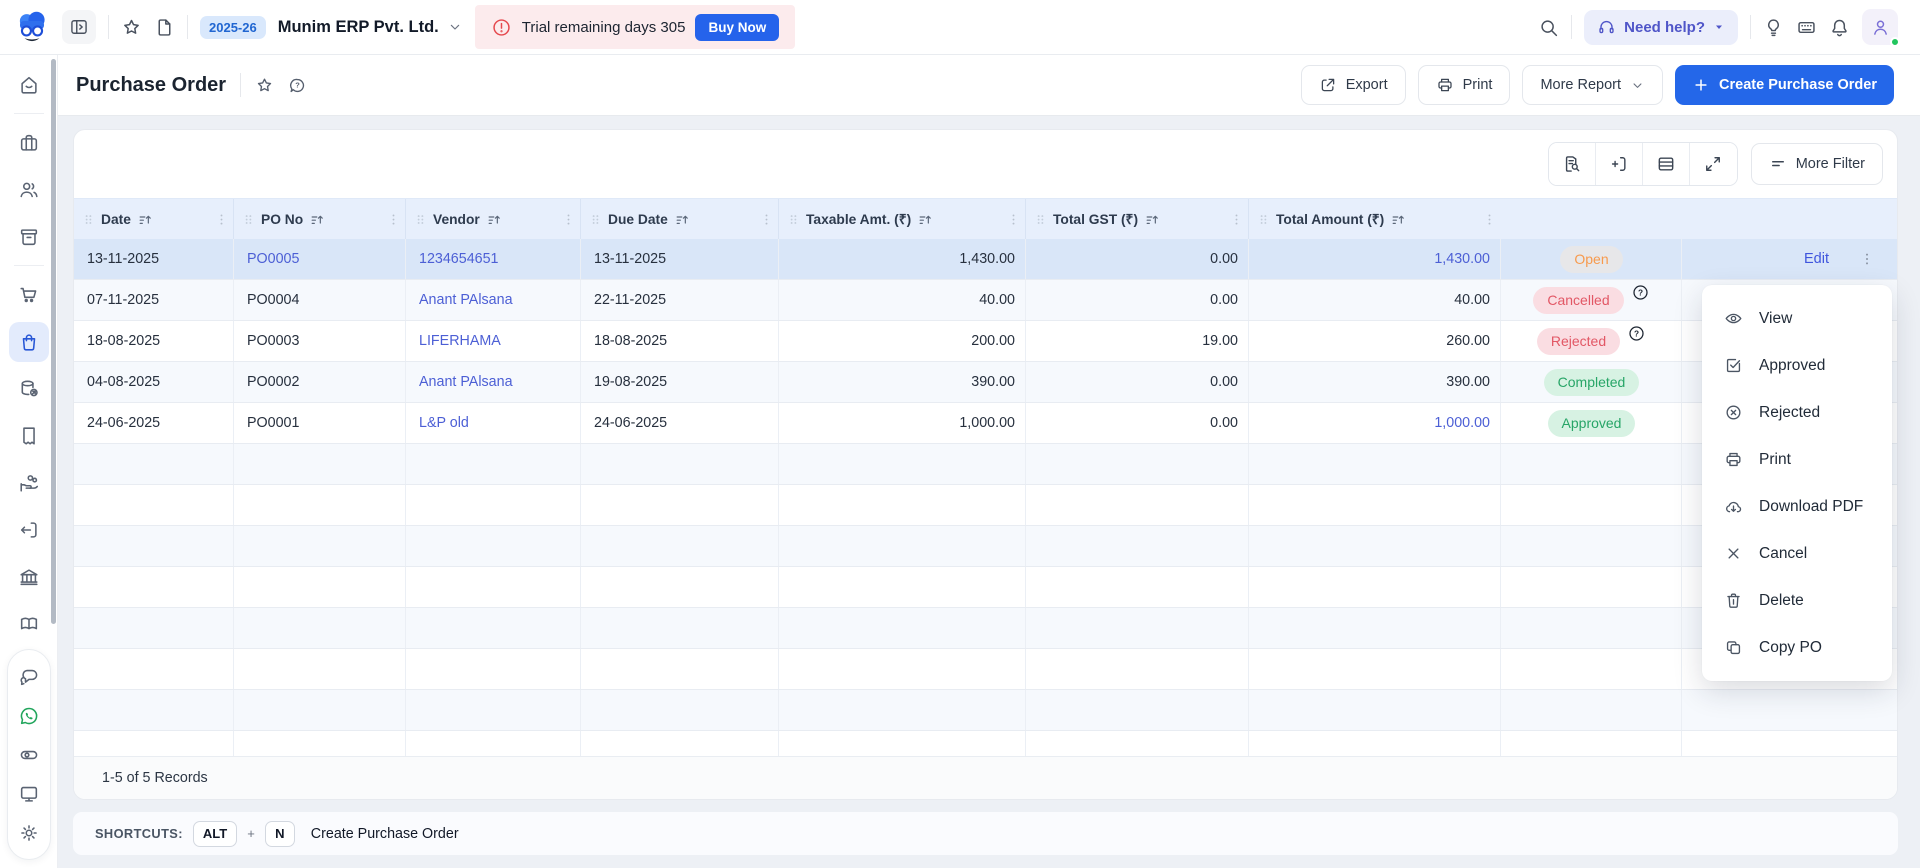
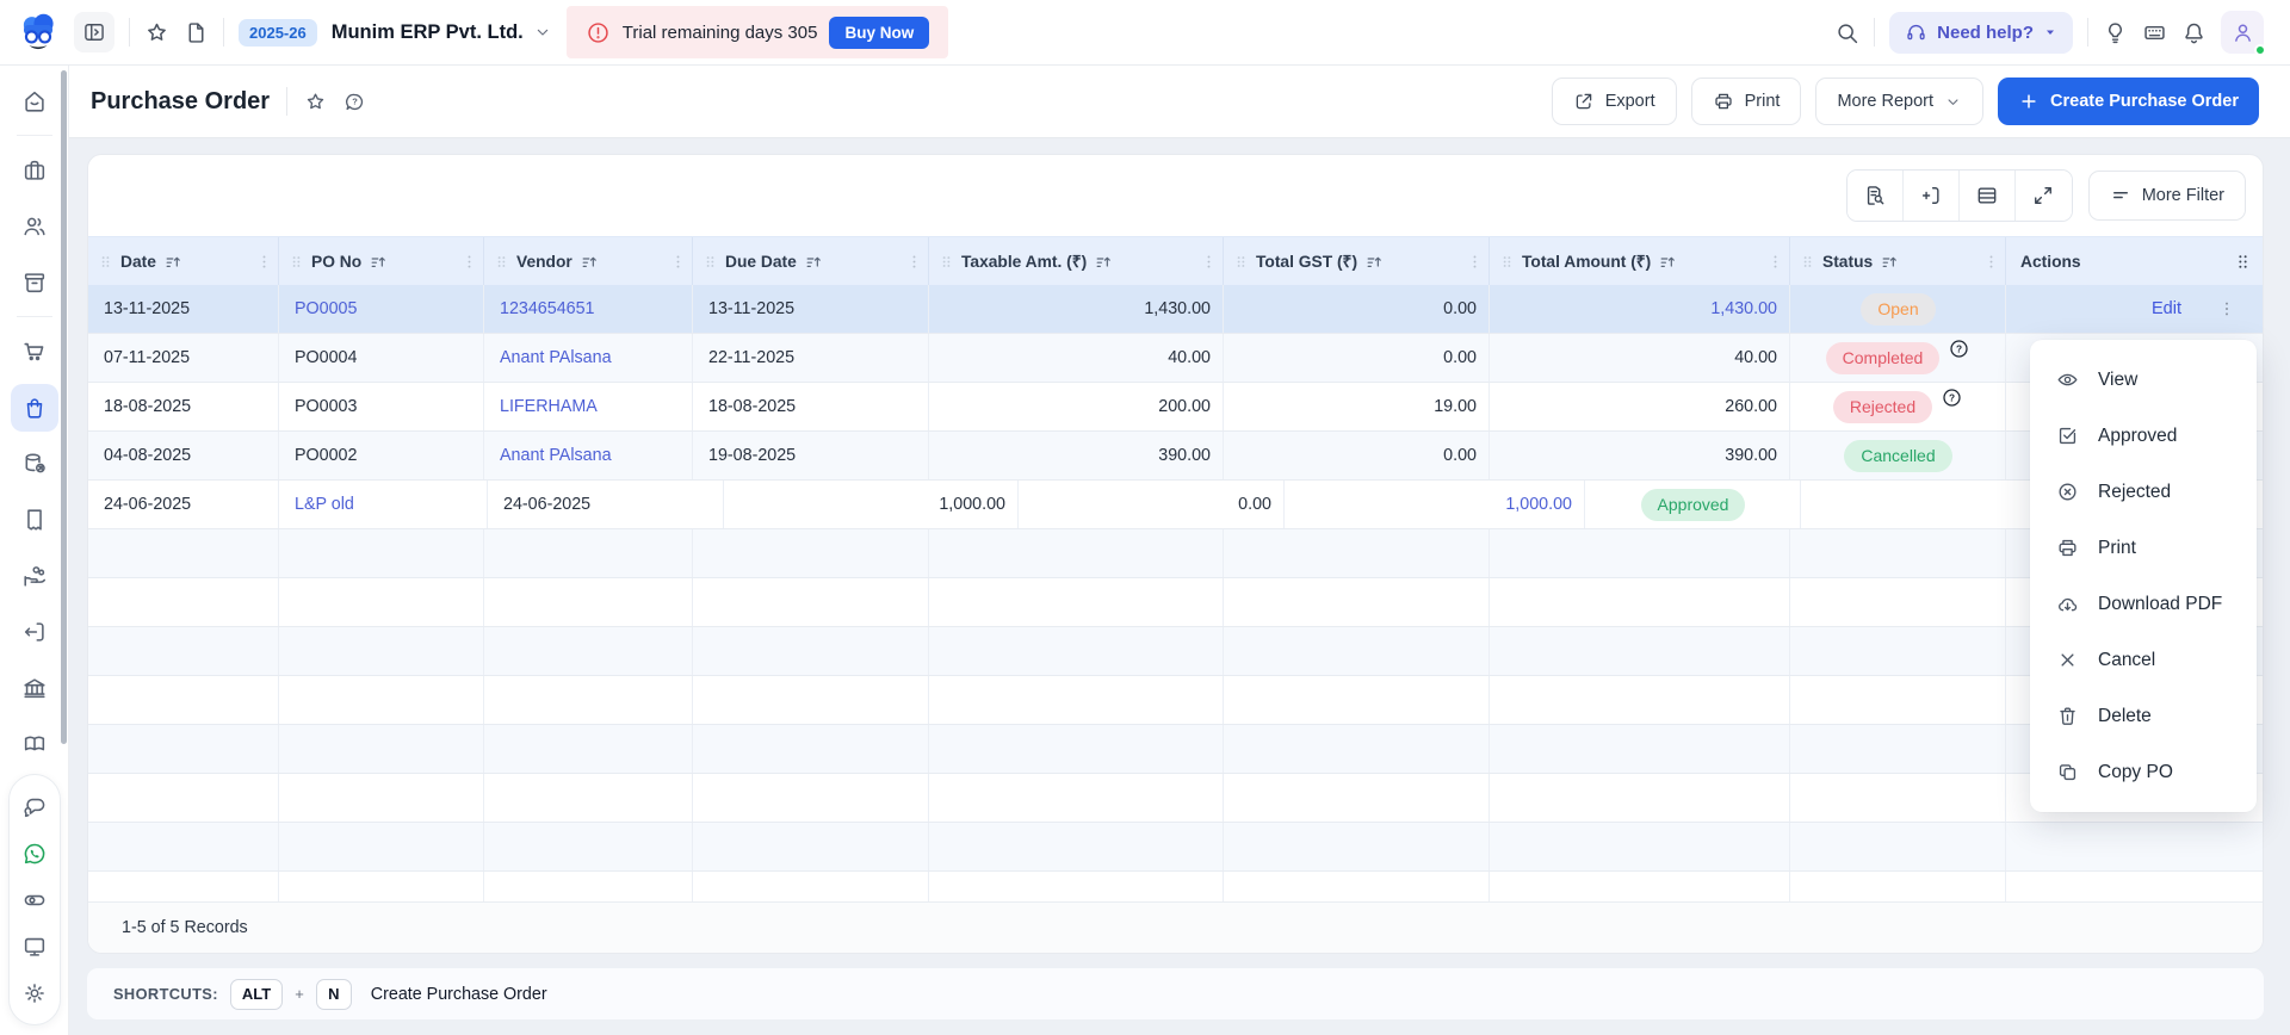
  2025-26
  Munim ERP Pvt. Ltd.
  Trial remaining days 305
  Buy Now
  Need help?
  Purchase Order
  ?
  Export
  Print
  More Report
  Create Purchase Order
  More Filter
  Date
  PO No
  Vendor
  Due Date
  Taxable Amt. (₹)
  Total GST (₹)
  Total Amount (₹)
+ Status
+ Actions
  13-11-2025
  PO0005
  1234654651
  13-11-2025
  1,430.00
  0.00
  1,430.00
  Open
  Edit
  07-11-2025
  PO0004
  Anant PAlsana
  22-11-2025
  40.00
  0.00
  40.00
- Cancelled
+ Completed
  ?
  18-08-2025
  PO0003
  LIFERHAMA
  18-08-2025
  200.00
  19.00
  260.00
  Rejected
  ?
  04-08-2025
  PO0002
  Anant PAlsana
  19-08-2025
  390.00
  0.00
  390.00
- Completed
+ Cancelled
  24-06-2025
- PO0001
  L&P old
  24-06-2025
  1,000.00
  0.00
  1,000.00
  Approved
  1-5 of 5 Records
  SHORTCUTS:
  ALT
  +
  N
  Create Purchase Order
  View
  Approved
  Rejected
  Print
  Download PDF
  Cancel
  Delete
  Copy PO
